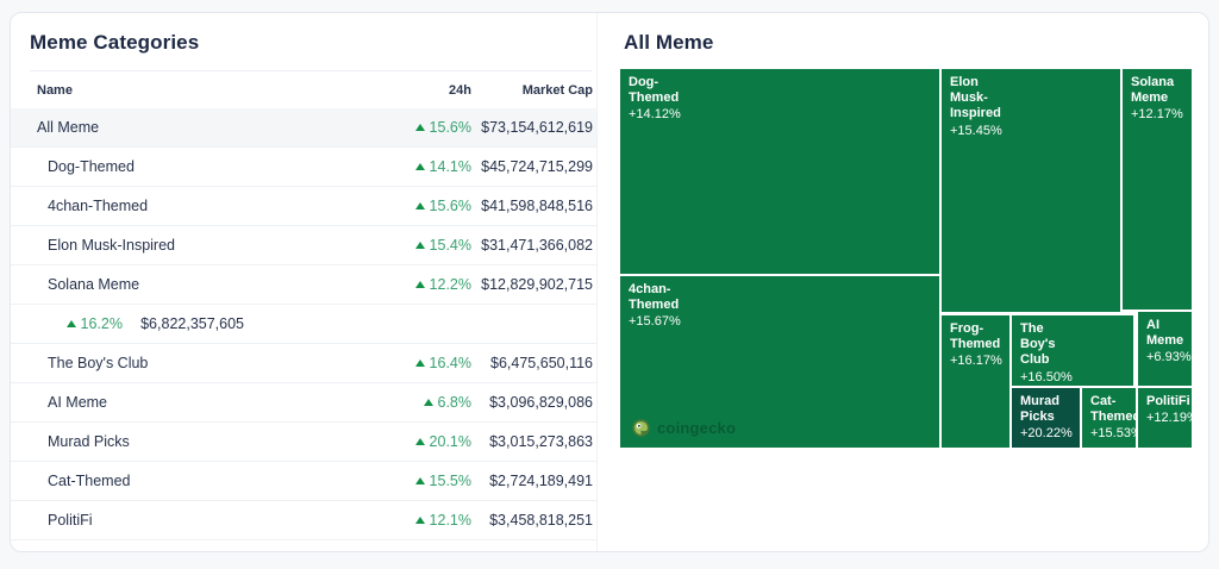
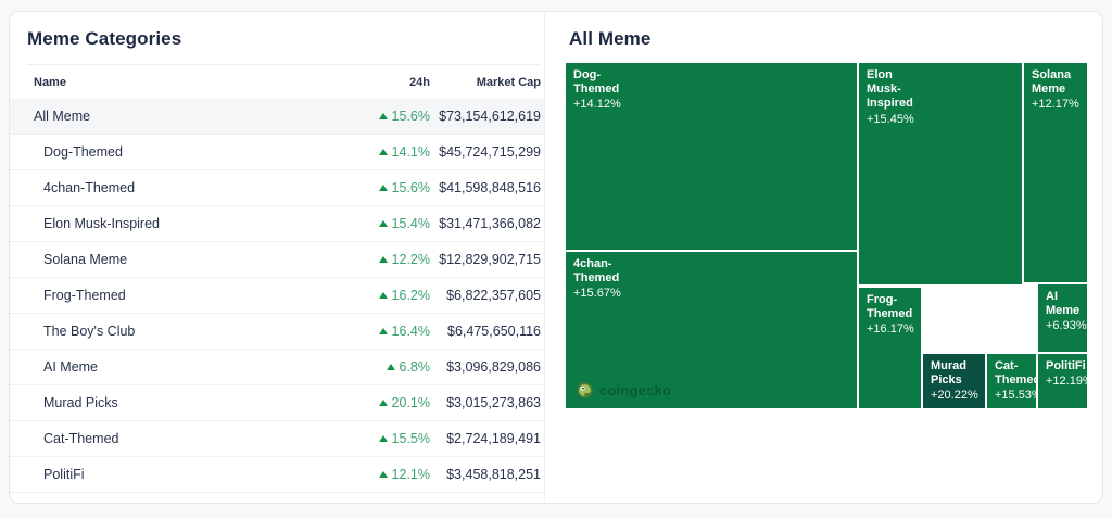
  Meme Categories
  Name
  24h
  Market Cap
  All Meme
  15.6%
  $73,154,612,619
  Dog-Themed
  14.1%
  $45,724,715,299
  4chan-Themed
  15.6%
  $41,598,848,516
  Elon Musk-Inspired
  15.4%
  $31,471,366,082
  Solana Meme
  12.2%
  $12,829,902,715
+ Frog-Themed
  16.2%
  $6,822,357,605
  The Boy's Club
  16.4%
  $6,475,650,116
  AI Meme
  6.8%
  $3,096,829,086
  Murad Picks
  20.1%
  $3,015,273,863
  Cat-Themed
  15.5%
  $2,724,189,491
  PolitiFi
  12.1%
  $3,458,818,251
  All Meme
  Dog-
  Themed
  +14.12%
  4chan-
  Themed
  +15.67%
  coingecko
  Elon
  Musk-
  Inspired
  +15.45%
  Solana
  Meme
  +12.17%
  Frog-
  Themed
  +16.17%
- The
- Boy's
- Club
- +16.50%
  Murad
  Picks
  +20.22%
  Cat-
  Theme
  +15.53
  AI
  Meme
  +6.93%
  PolitiFi
  +12.19
